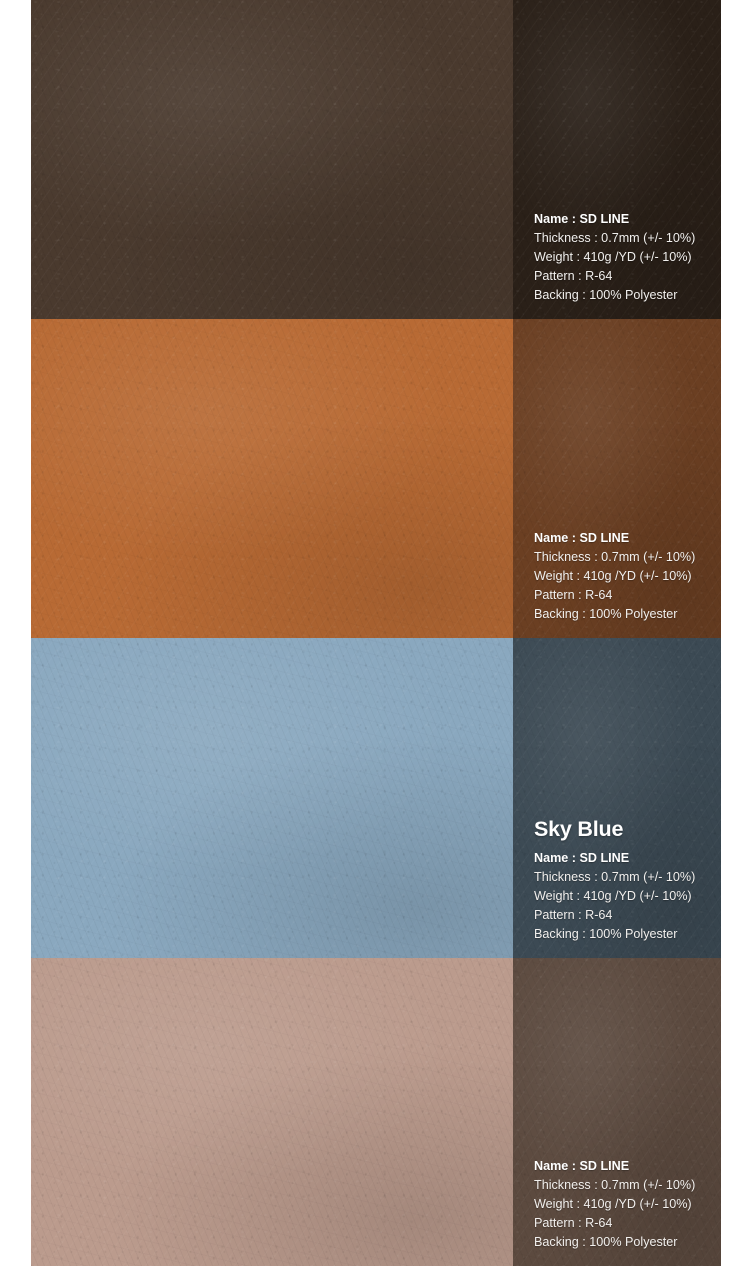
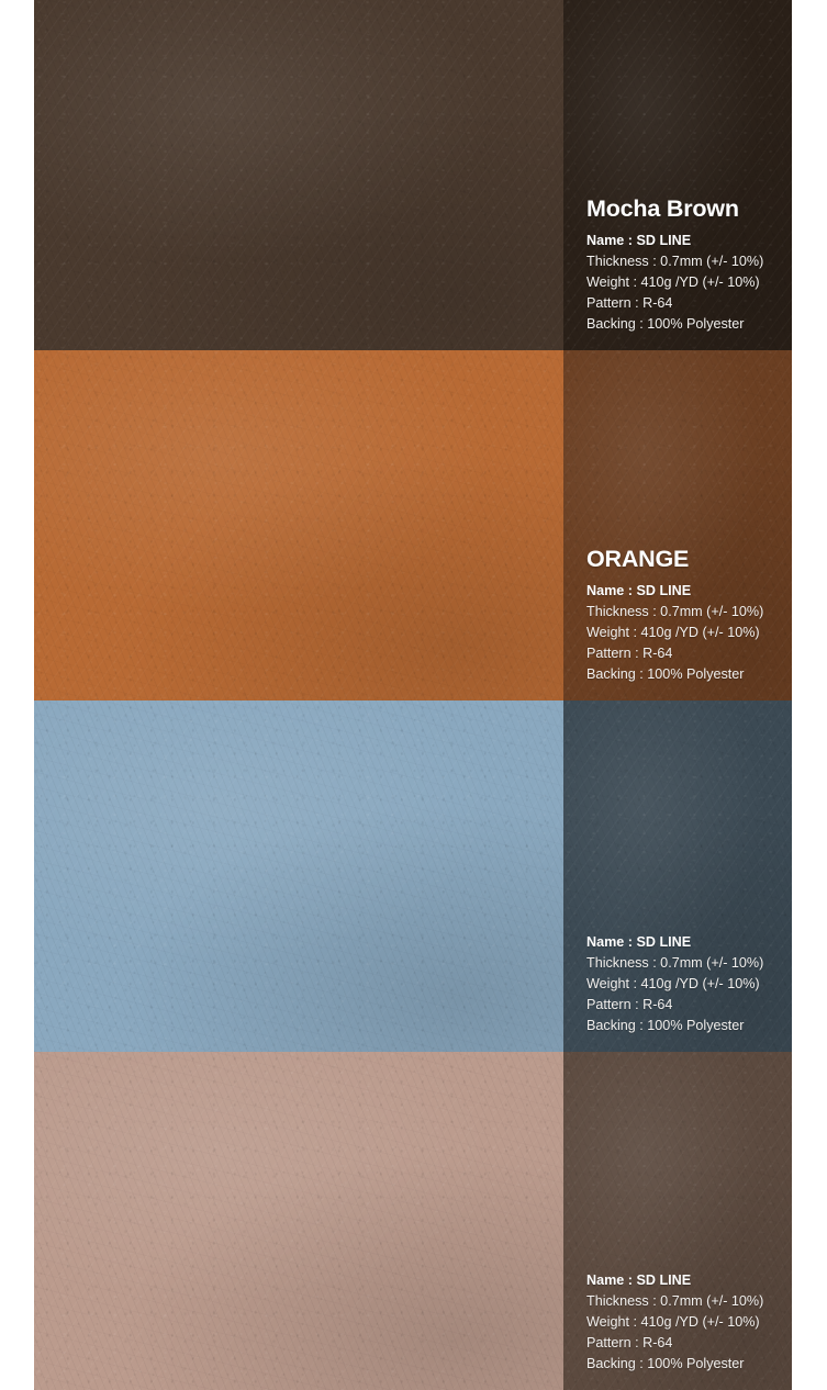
+ Mocha Brown
  Name : SD LINE
  Thickness : 0.7mm (+/- 10%)
  Weight : 410g /YD (+/- 10%)
  Pattern : R-64
  Backing : 100% Polyester
+ ORANGE
  Name : SD LINE
  Thickness : 0.7mm (+/- 10%)
  Weight : 410g /YD (+/- 10%)
  Pattern : R-64
  Backing : 100% Polyester
- Sky Blue
  Name : SD LINE
  Thickness : 0.7mm (+/- 10%)
  Weight : 410g /YD (+/- 10%)
  Pattern : R-64
  Backing : 100% Polyester
  Name : SD LINE
  Thickness : 0.7mm (+/- 10%)
  Weight : 410g /YD (+/- 10%)
  Pattern : R-64
  Backing : 100% Polyester
